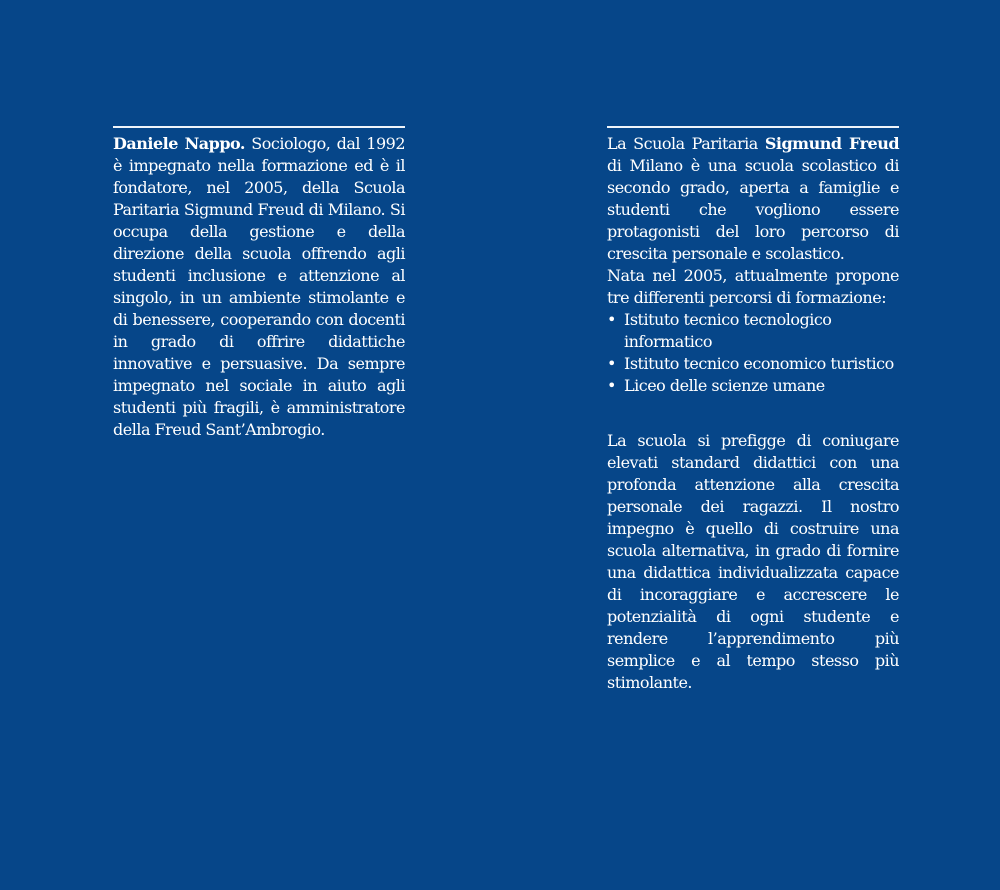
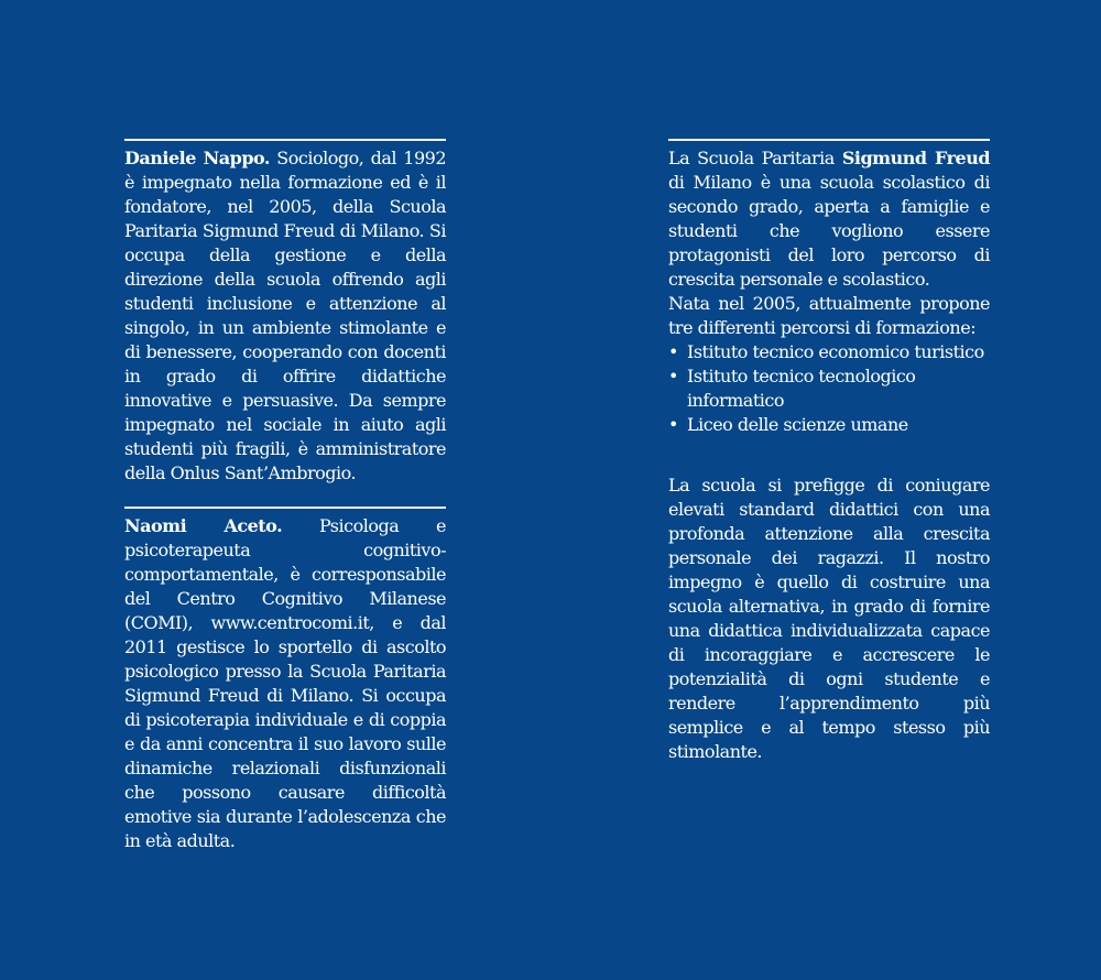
- Daniele Nappo. Sociologo, dal 1992 è impegnato nella formazione ed è il fondatore, nel 2005, della Scuola Paritaria Sigmund Freud di Milano. Si occupa della gestione e della direzione della scuola offrendo agli studenti inclusione e attenzione al singolo, in un ambiente stimolante e di benessere, cooperando con docenti in grado di offrire didattiche innovative e persuasive. Da sempre impegnato nel sociale in aiuto agli studenti più fragili, è amministratore della Freud Sant’Ambrogio.
+ Daniele Nappo. Sociologo, dal 1992 è impegnato nella formazione ed è il fondatore, nel 2005, della Scuola Paritaria Sigmund Freud di Milano. Si occupa della gestione e della direzione della scuola offrendo agli studenti inclusione e attenzione al singolo, in un ambiente stimolante e di benessere, cooperando con docenti in grado di offrire didattiche innovative e persuasive. Da sempre impegnato nel sociale in aiuto agli studenti più fragili, è amministratore della Onlus Sant’Ambrogio.
+ Naomi Aceto. Psicologa e psicoterapeuta cognitivo-comportamentale, è corresponsabile del Centro Cognitivo Milanese (COMI), www.centrocomi.it, e dal 2011 gestisce lo sportello di ascolto psicologico presso la Scuola Paritaria Sigmund Freud di Milano. Si occupa di psicoterapia individuale e di coppia e da anni concentra il suo lavoro sulle dinamiche relazionali disfunzionali che possono causare difficoltà emotive sia durante l’adolescenza che in età adulta.
  La Scuola Paritaria Sigmund Freud di Milano è una scuola scolastico di secondo grado, aperta a famiglie e studenti che vogliono essere protagonisti del loro percorso di crescita personale e scolastico.
  Nata nel 2005, attualmente propone tre differenti percorsi di formazione:
  •
- Istituto tecnico tecnologico informatico
+ Istituto tecnico economico turistico
  •
- Istituto tecnico economico turistico
+ Istituto tecnico tecnologico informatico
  •
  Liceo delle scienze umane
  La scuola si prefigge di coniugare elevati standard didattici con una profonda attenzione alla crescita personale dei ragazzi. Il nostro impegno è quello di costruire una scuola alternativa, in grado di fornire una didattica individualizzata capace di incoraggiare e accrescere le potenzialità di ogni studente e rendere l’apprendimento più semplice e al tempo stesso più stimolante.
